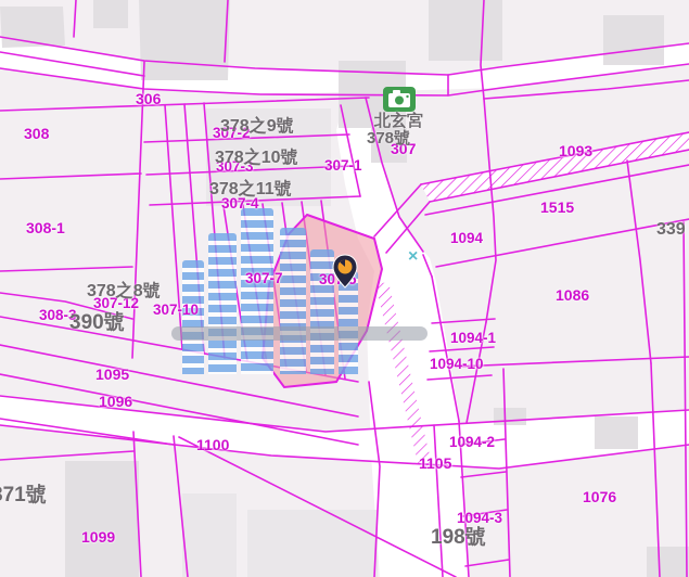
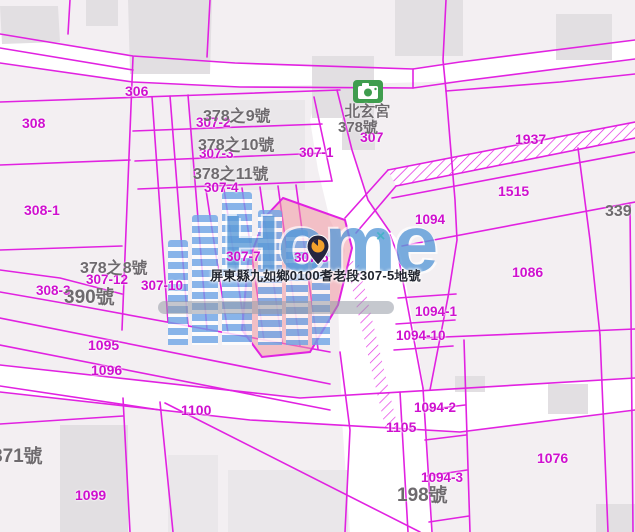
+ Home
  ×
+ 屏東縣九如鄉0100耆老段307-5地號
  306
  308
  307-2
  307-3
  307-1
  307-4
  307
  308-1
- 1093
+ 1937
  1515
  1094
  1086
  307-7
  307-12
  308-3
  307-10
  1094-1
  1094-10
  1095
  1096
  1100
  1094-2
  1105
  1094-3
  1076
  1099
  378之9號
  378之10號
  378之11號
  北玄宮
  378號
  378之8號
  390號
  71號
  198號
  339
